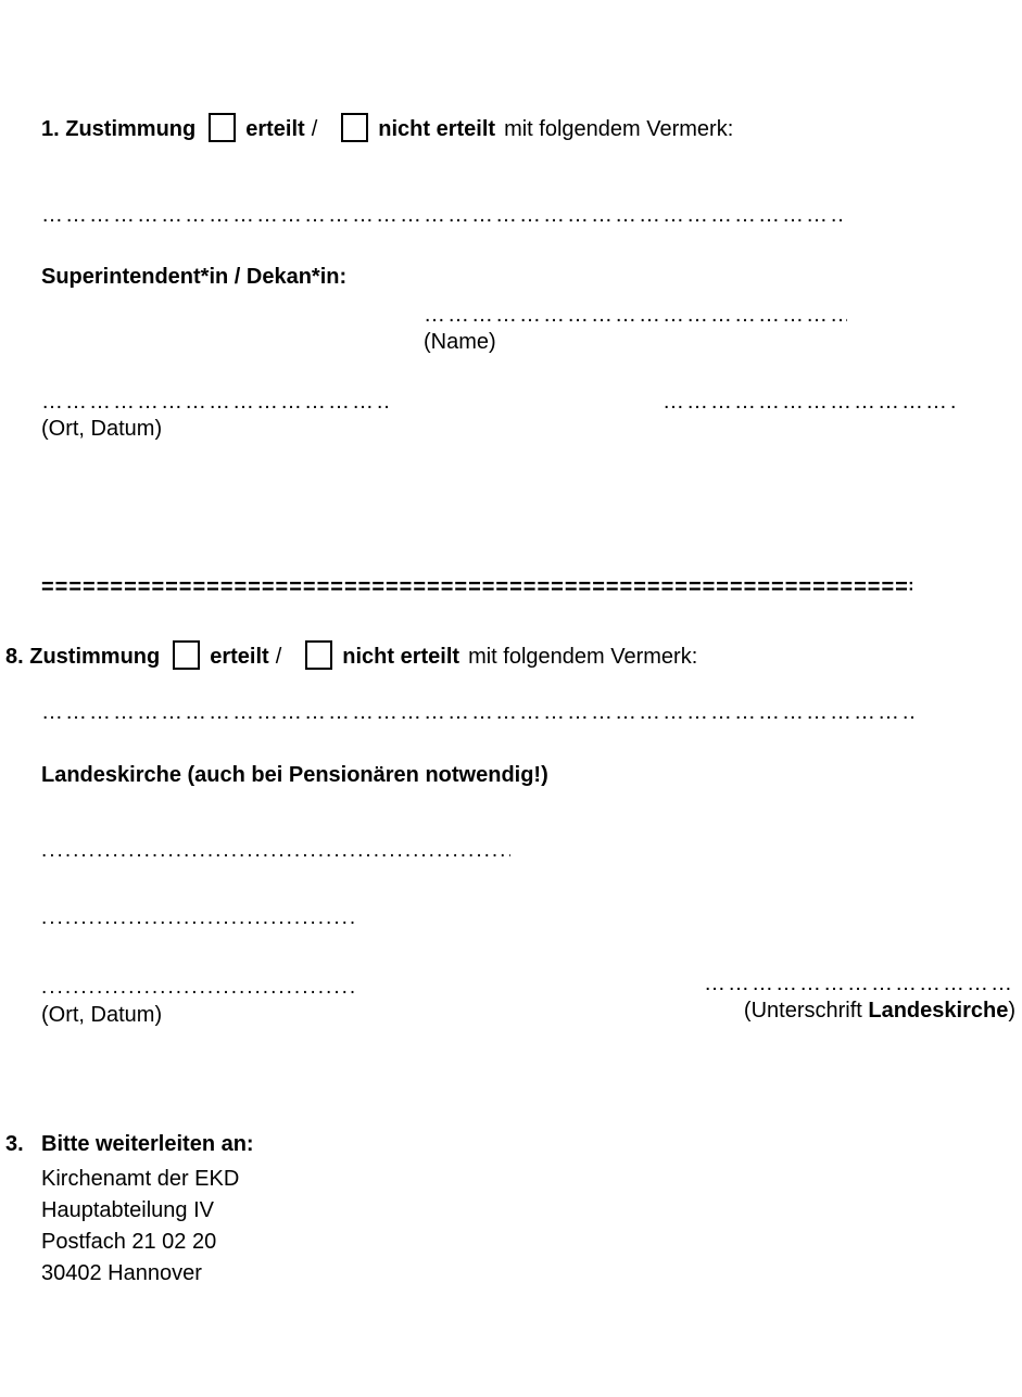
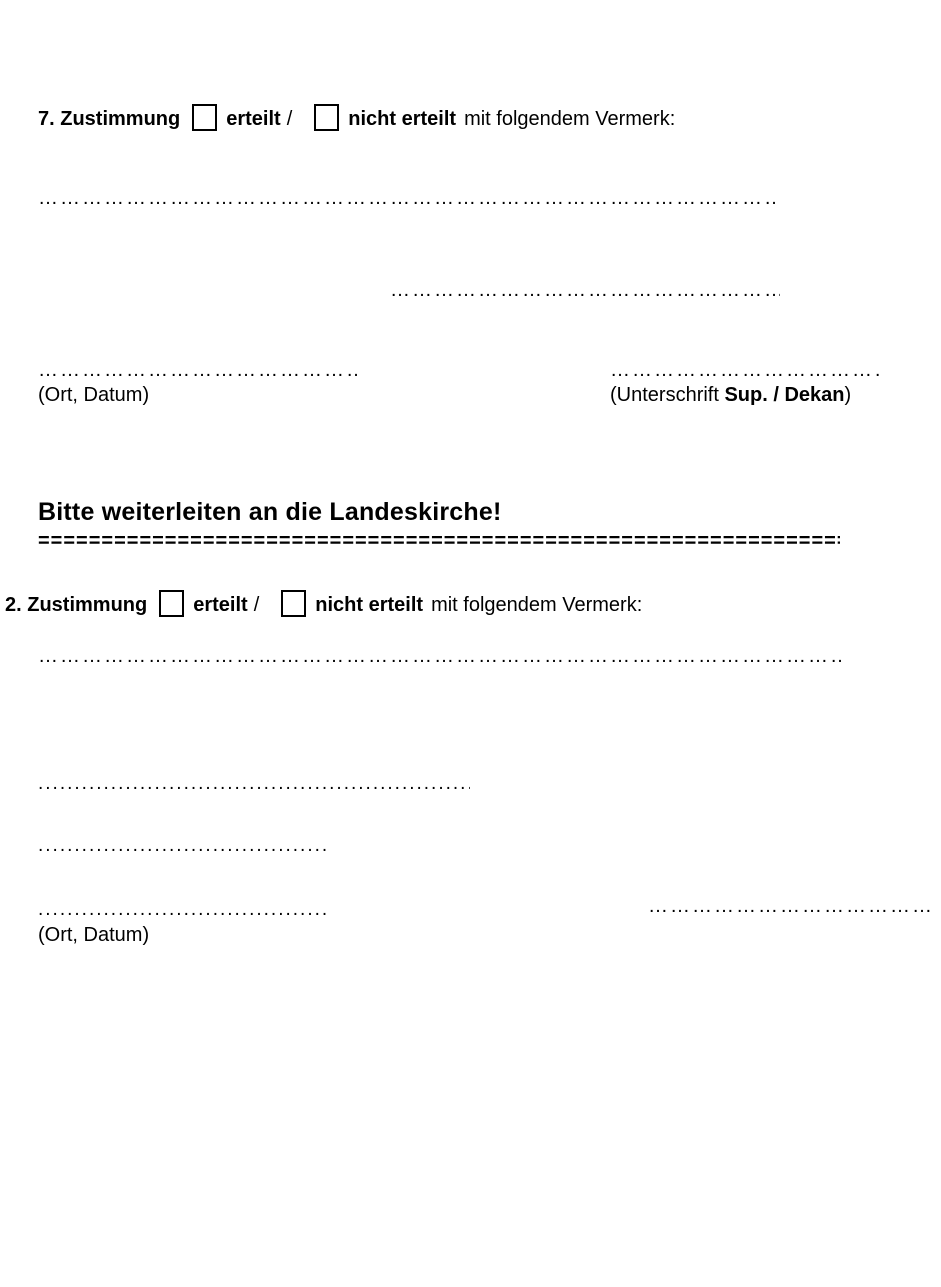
- 1. Zustimmung
+ 7. Zustimmung
  erteilt
  /
  nicht erteilt
  mit folgendem Vermerk:
- Superintendent*in / Dekan*in:
- (Name)
  (Ort, Datum)
+ (Unterschrift Sup. / Dekan)
+ Bitte weiterleiten an die Landeskirche!
  ===============================================================
- 8. Zustimmung
+ 2. Zustimmung
  erteilt
  /
  nicht erteilt
  mit folgendem Vermerk:
  …………………………………………………………………………………………………
- Landeskirche (auch bei Pensionären notwendig!)
  (Ort, Datum)
- (Unterschrift Landeskirche)
- 3.
- Bitte weiterleiten an:
- Kirchenamt der EKD
- Hauptabteilung IV
- Postfach 21 02 20
- 30402 Hannover
